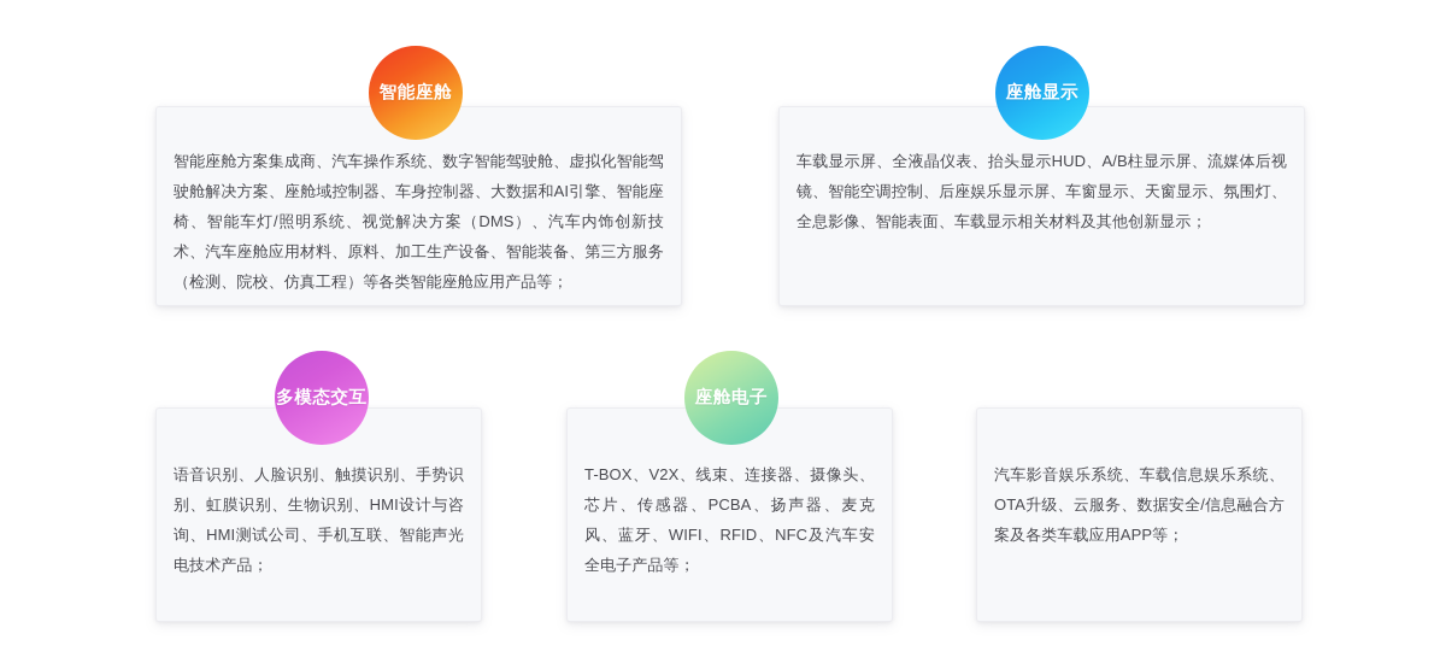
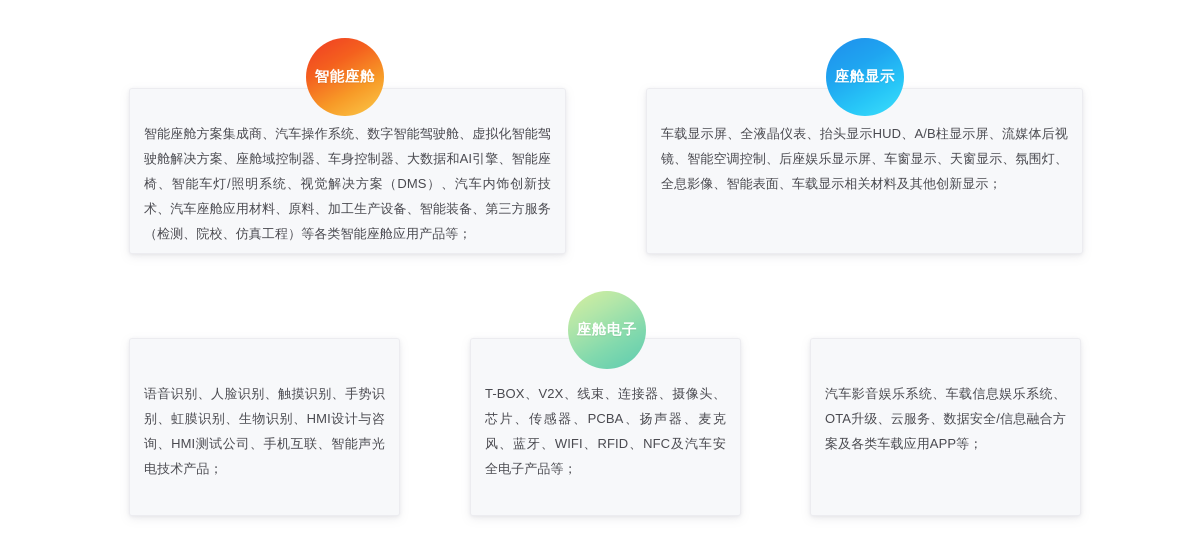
  智能座舱方案集成商、汽车操作系统、数字智能驾驶舱、虚拟化智能驾驶舱解决方案、座舱域控制器、车身控制器、大数据和AI引擎、智能座椅、智能车灯/照明系统、视觉解决方案（DMS）、汽车内饰创新技术、汽车座舱应用材料、原料、加工生产设备、智能装备、第三方服务（检测、院校、仿真工程）等各类智能座舱应用产品等；
  智能座舱
  车载显示屏、全液晶仪表、抬头显示HUD、A/B柱显示屏、流媒体后视镜、智能空调控制、后座娱乐显示屏、车窗显示、天窗显示、氛围灯、全息影像、智能表面、车载显示相关材料及其他创新显示；
  座舱显示
  语音识别、人脸识别、触摸识别、手势识别、虹膜识别、生物识别、HMI设计与咨询、HMI测试公司、手机互联、智能声光电技术产品；
- 多模态交互
  T-BOX、V2X、线束、连接器、摄像头、芯片、传感器、PCBA、扬声器、麦克风、蓝牙、WIFI、RFID、NFC及汽车安全电子产品等；
  座舱电子
  汽车影音娱乐系统、车载信息娱乐系统、OTA升级、云服务、数据安全/信息融合方案及各类车载应用APP等；
